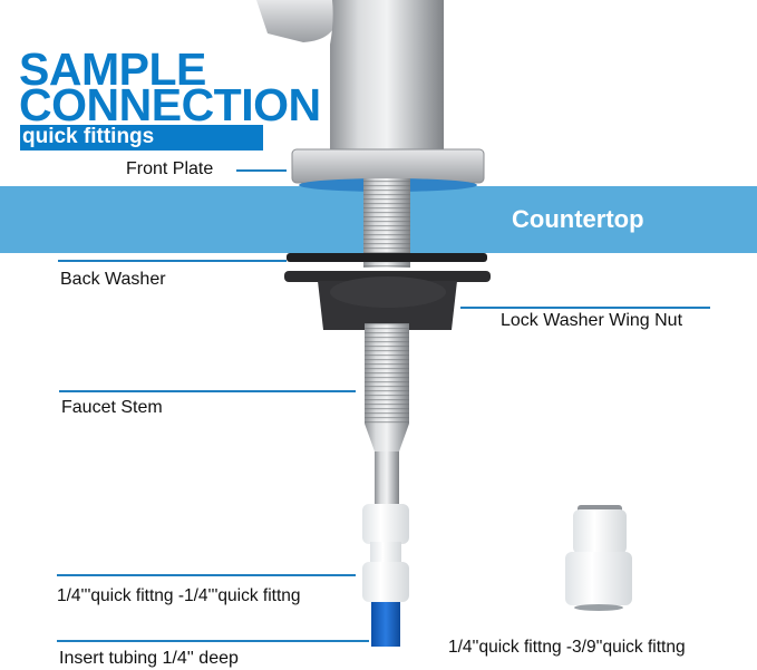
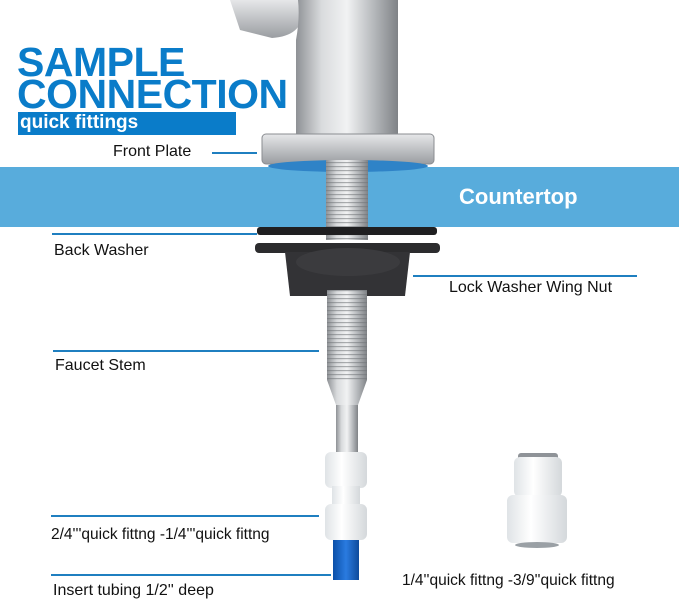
  Countertop
  SAMPLE
  CONNECTION
  quick fittings
  Front Plate
  Back Washer
  Lock Washer Wing Nut
  Faucet Stem
- 1/4'''quick fittng -1/4'''quick fittng
+ 2/4'''quick fittng -1/4'''quick fittng
- Insert tubing 1/4'' deep
+ Insert tubing 1/2'' deep
  1/4''quick fittng -3/9''quick fittng
